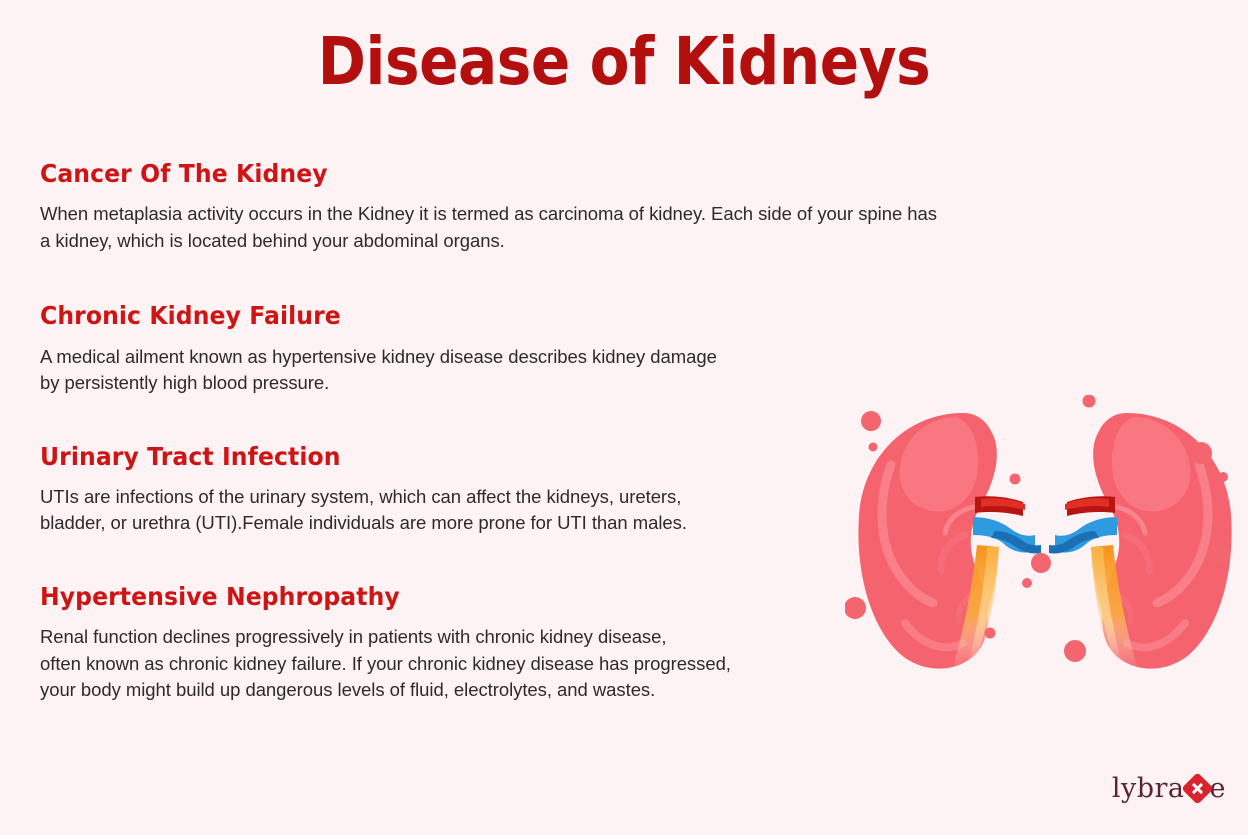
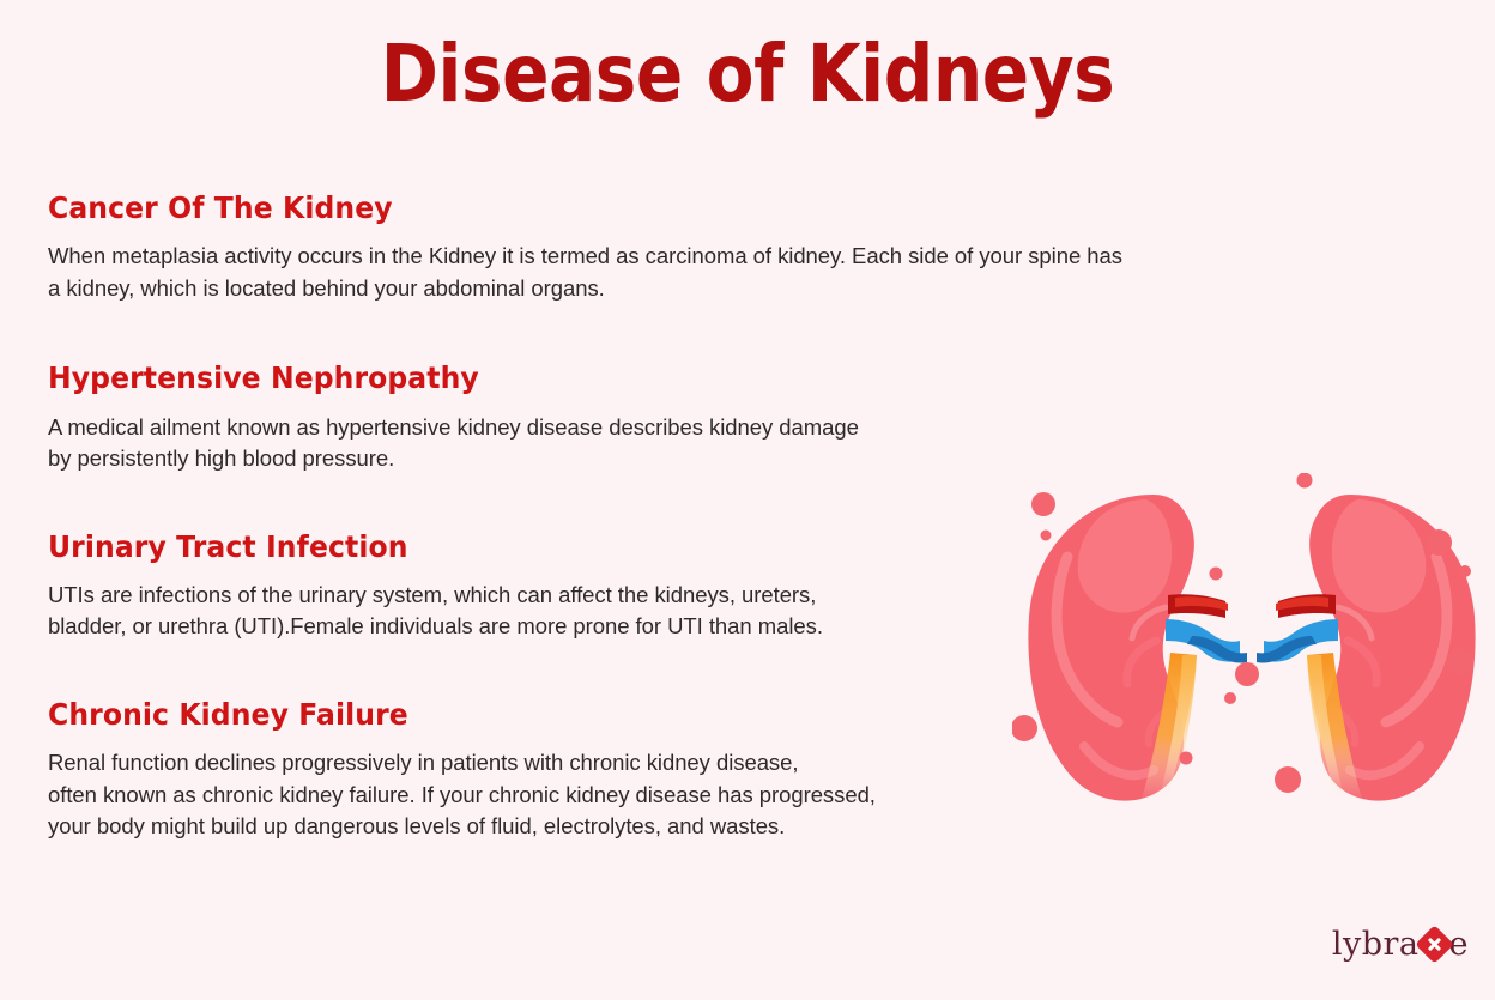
  Disease of Kidneys
  Cancer Of The Kidney
  When metaplasia activity occurs in the Kidney it is termed as carcinoma of kidney. Each side of your spine has
  a kidney, which is located behind your abdominal organs.
- Chronic Kidney Failure
+ Hypertensive Nephropathy
  A medical ailment known as hypertensive kidney disease describes kidney damage
  by persistently high blood pressure.
  Urinary Tract Infection
  UTIs are infections of the urinary system, which can affect the kidneys, ureters,
  bladder, or urethra (UTI).Female individuals are more prone for UTI than males.
- Hypertensive Nephropathy
+ Chronic Kidney Failure
  Renal function declines progressively in patients with chronic kidney disease,
  often known as chronic kidney failure. If your chronic kidney disease has progressed,
  your body might build up dangerous levels of fluid, electrolytes, and wastes.
  lybra
  e
